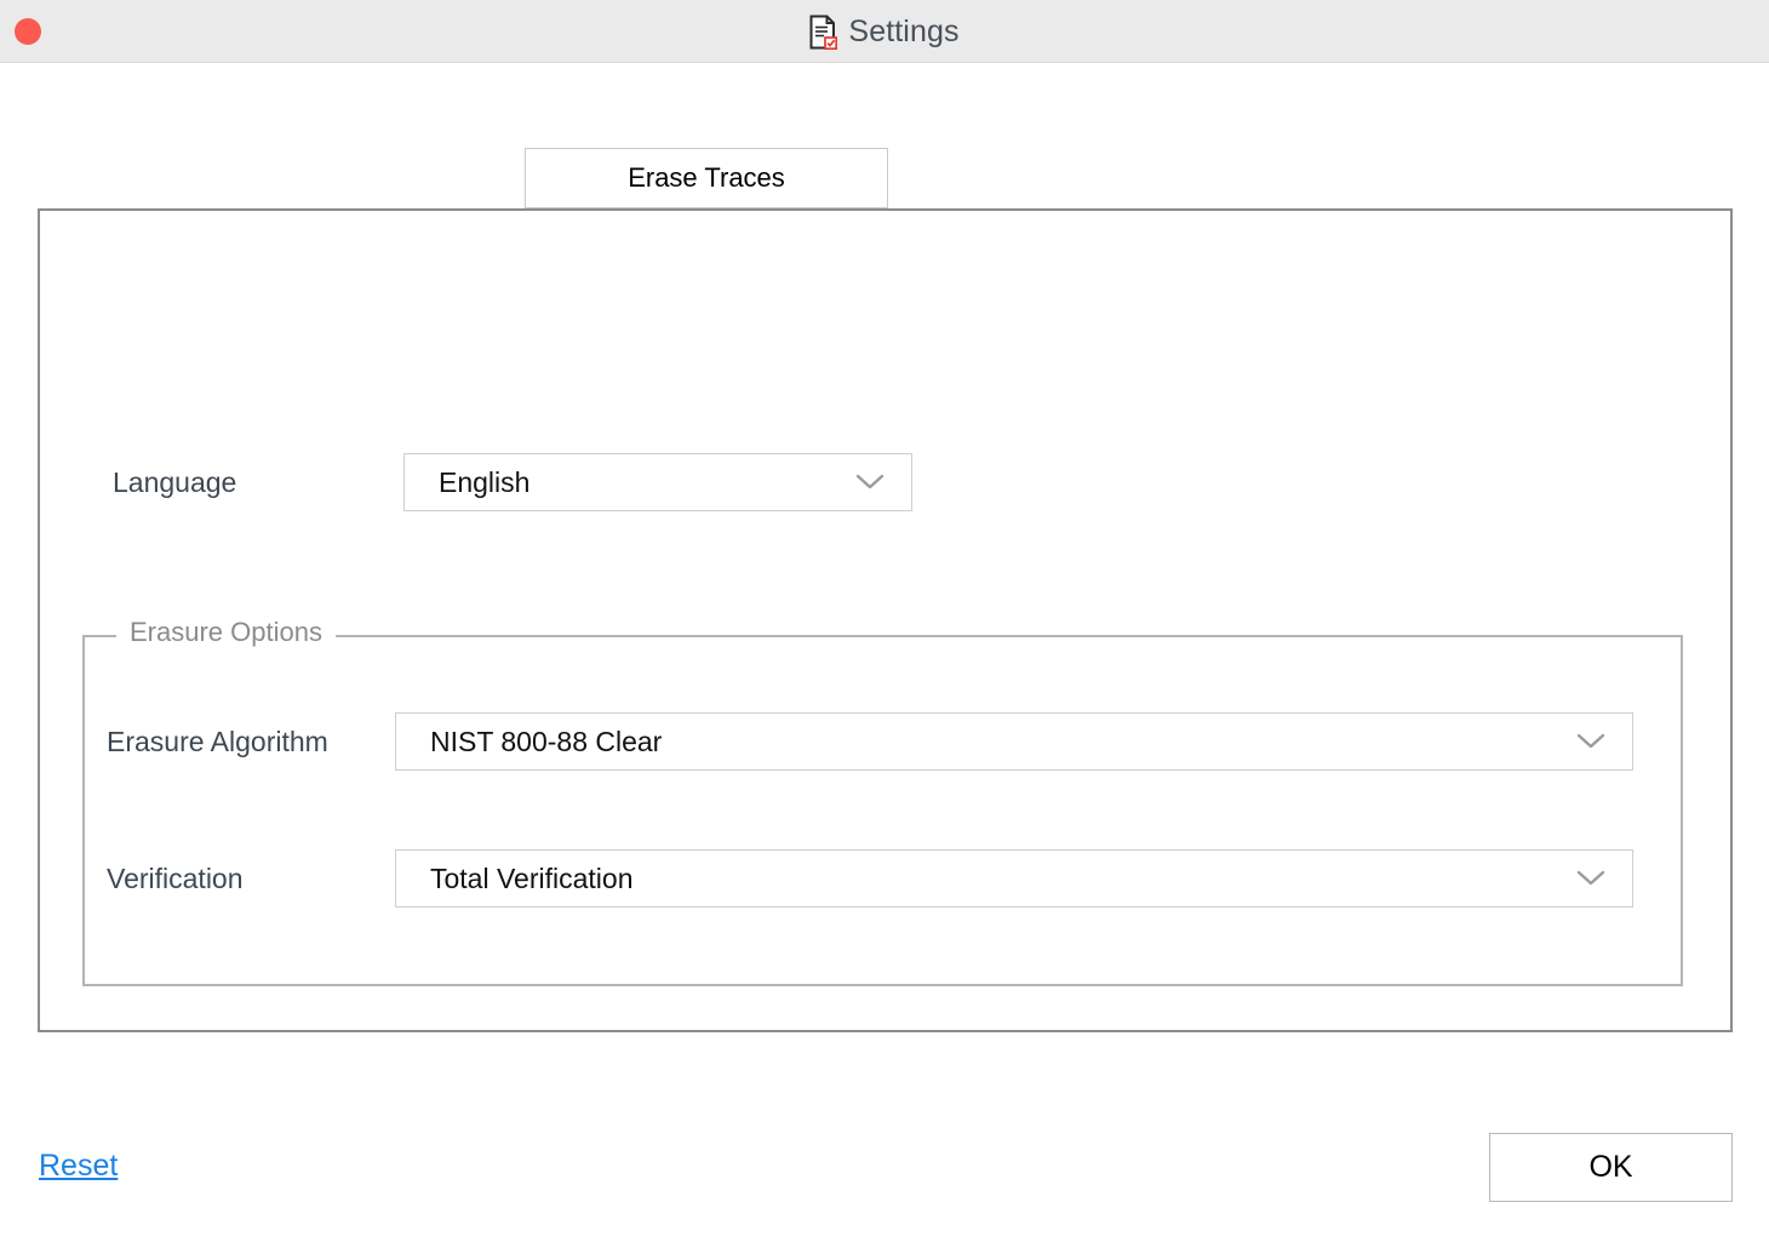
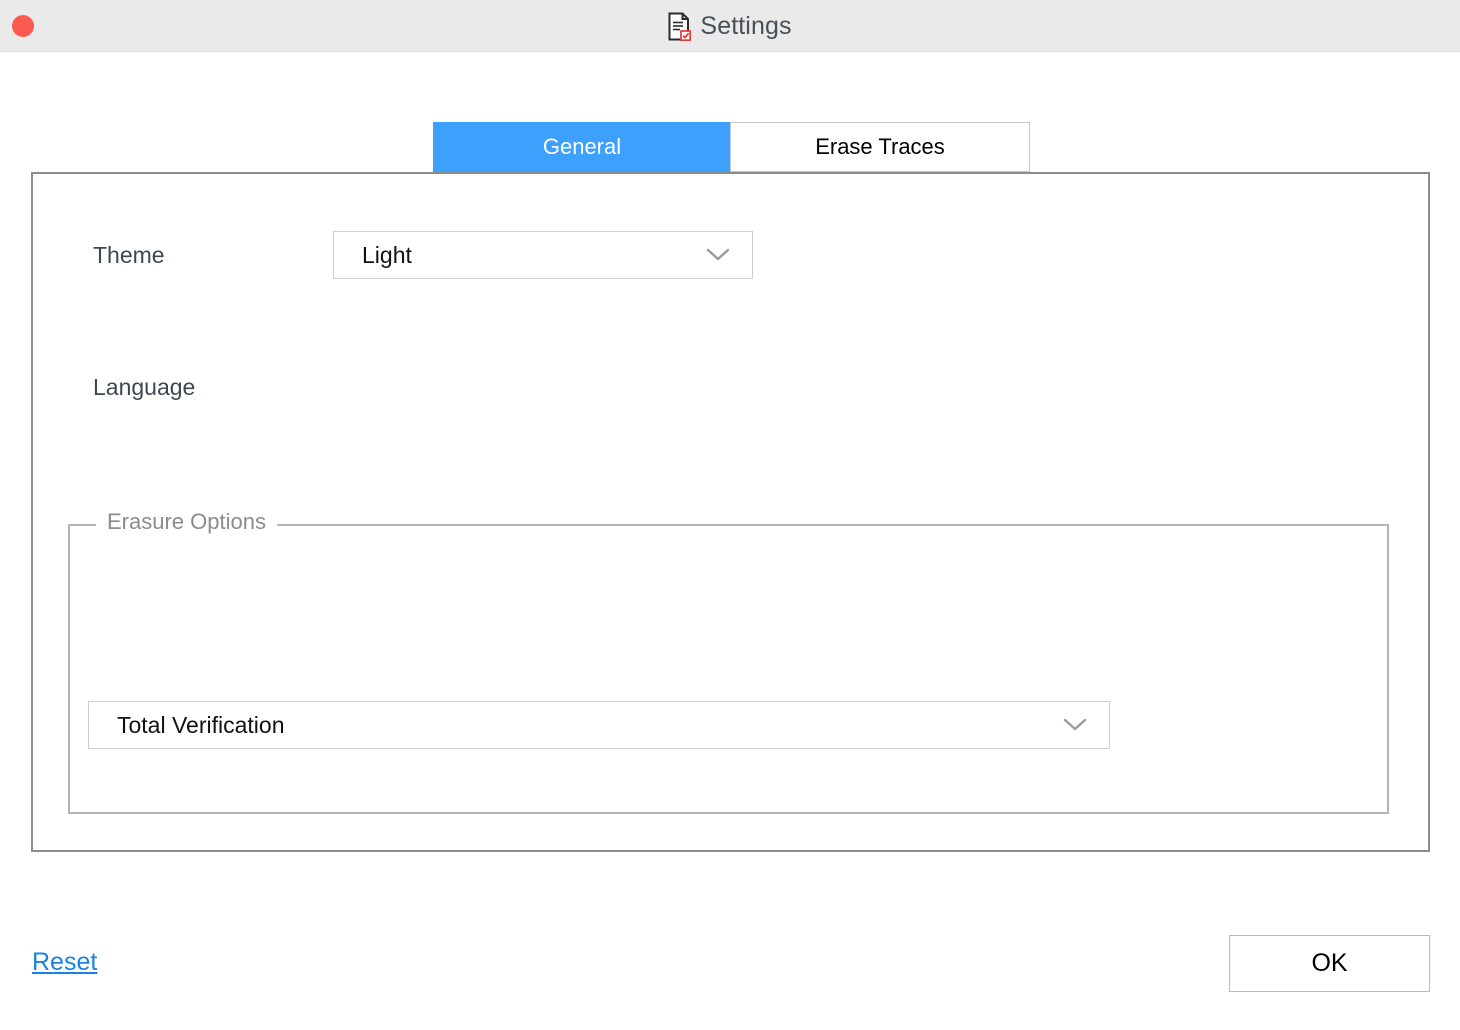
  Settings
+ General
  Erase Traces
+ Theme
+ Light
  Language
- English
  Erasure Options
- Erasure Algorithm
- NIST 800-88 Clear
- Verification
  Total Verification
  Reset
  OK
